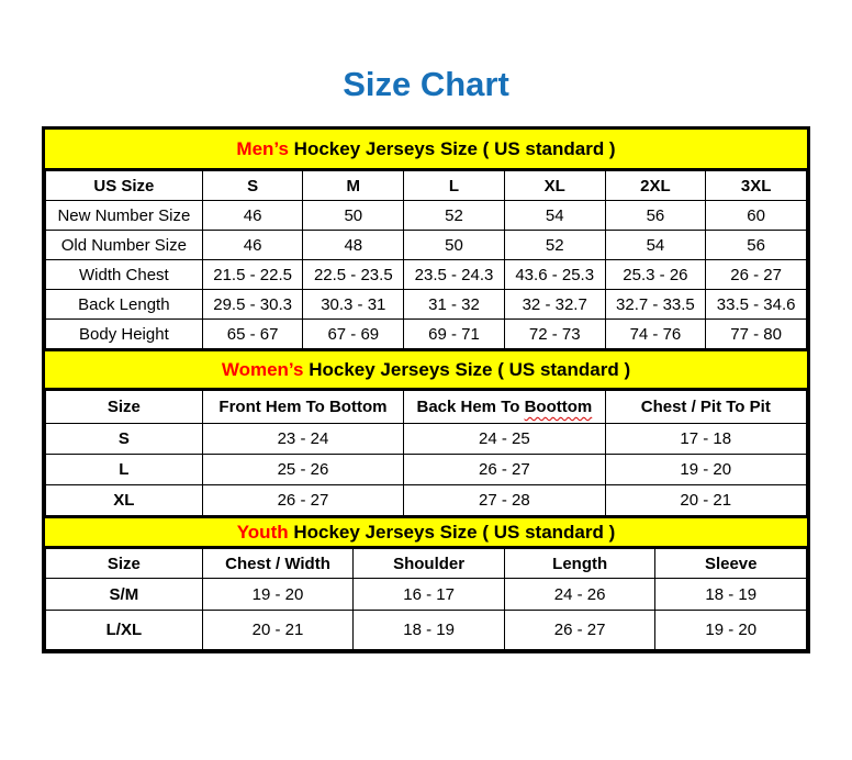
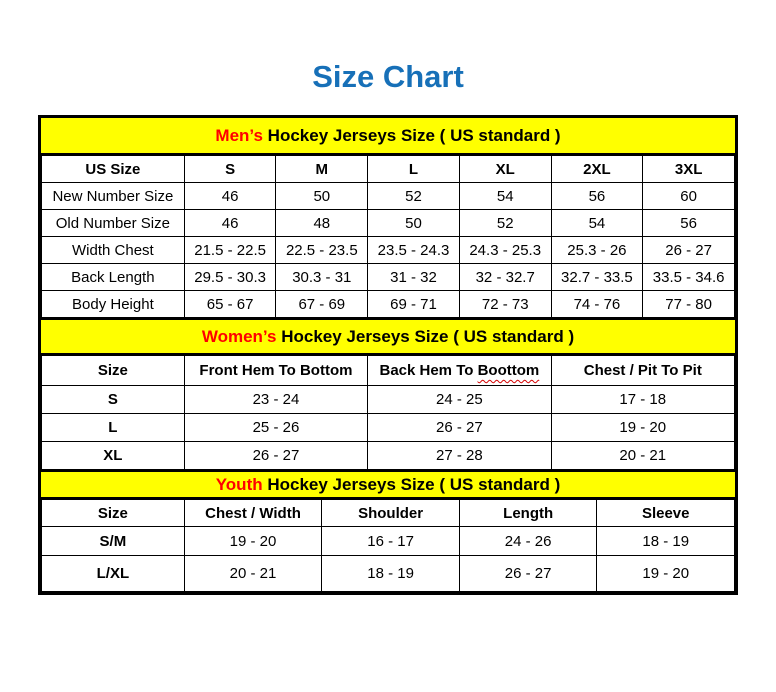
  Size Chart
  Men’s
  Hockey Jerseys Size ( US standard )
  US Size	S	M	L	XL	2XL	3XL
  New Number Size	46	50	52	54	56	60
  Old Number Size	46	48	50	52	54	56
- Width Chest	21.5 - 22.5	22.5 - 23.5	23.5 - 24.3	43.6 - 25.3	25.3 - 26	26 - 27
+ Width Chest	21.5 - 22.5	22.5 - 23.5	23.5 - 24.3	24.3 - 25.3	25.3 - 26	26 - 27
  Back Length	29.5 - 30.3	30.3 - 31	31 - 32	32 - 32.7	32.7 - 33.5	33.5 - 34.6
  Body Height	65 - 67	67 - 69	69 - 71	72 - 73	74 - 76	77 - 80
  Women’s
  Hockey Jerseys Size ( US standard )
  Size	Front Hem To Bottom	Back Hem To Boottom	Chest / Pit To Pit
  S	23 - 24	24 - 25	17 - 18
  L	25 - 26	26 - 27	19 - 20
  XL	26 - 27	27 - 28	20 - 21
  Youth
  Hockey Jerseys Size ( US standard )
  Size	Chest / Width	Shoulder	Length	Sleeve
  S/M	19 - 20	16 - 17	24 - 26	18 - 19
  L/XL	20 - 21	18 - 19	26 - 27	19 - 20
